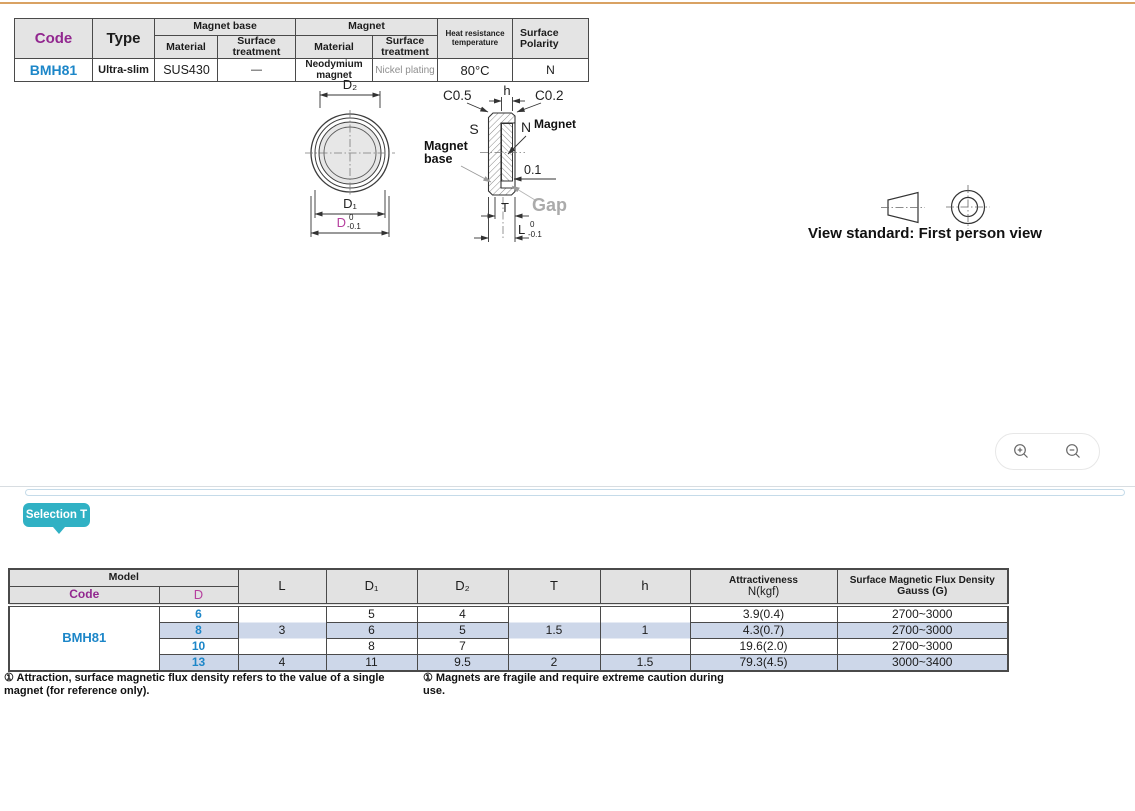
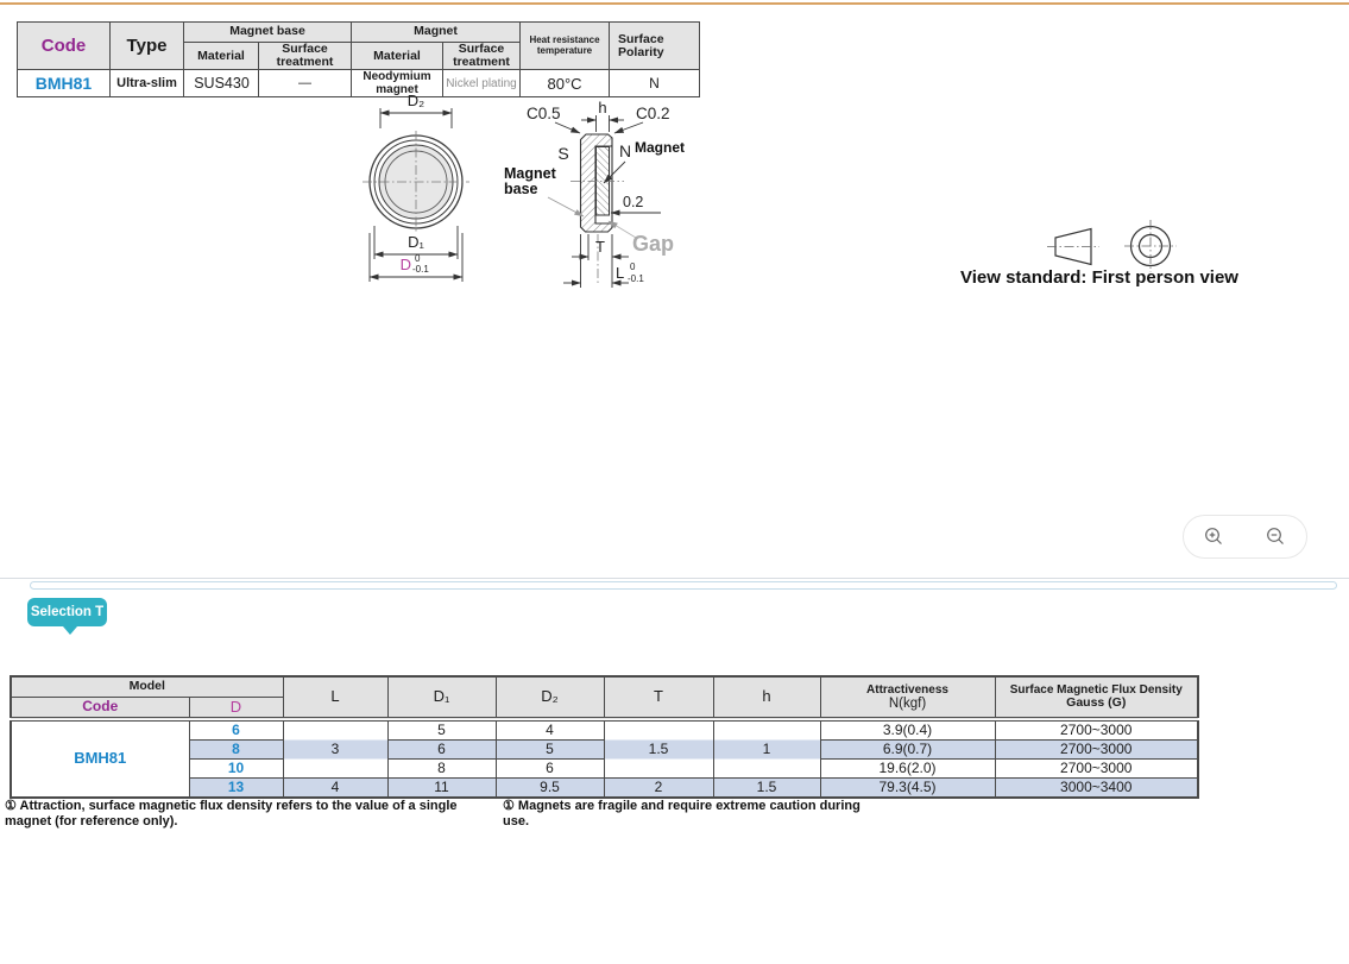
  Code	Type	Magnet base	Magnet	Heat resistance temperature	Surface Polarity
  Material	Surface treatment	Material	Surface treatment
  BMH81	Ultra-slim	SUS430	—	Neodymium magnet	Nickel plating	80°C	N
  D₂
  D₁
  D
  0
  -0.1
  h
  C0.5
  C0.2
  S
  N
  Magnet
  Magnet
  base
- 0.1
+ 0.2
  Gap
  T
  L
  0
  -0.1
  View standard: First person view
  Selection T
  Model	L	D₁	D₂	T	h	Attractiveness N(kgf)	Surface Magnetic Flux Density Gauss (G)
  Code	D
  BMH81	6	3	5	4	1.5	1	3.9(0.4)	2700~3000
- 8	6	5	4.3(0.7)	2700~3000
+ 8	6	5	6.9(0.7)	2700~3000
- 10	8	7	19.6(2.0)	2700~3000
+ 10	8	6	19.6(2.0)	2700~3000
  13	4	11	9.5	2	1.5	79.3(4.5)	3000~3400
  ① Attraction, surface magnetic flux density refers to the value of a single magnet (for reference only).
  ① Magnets are fragile and require extreme caution during use.
